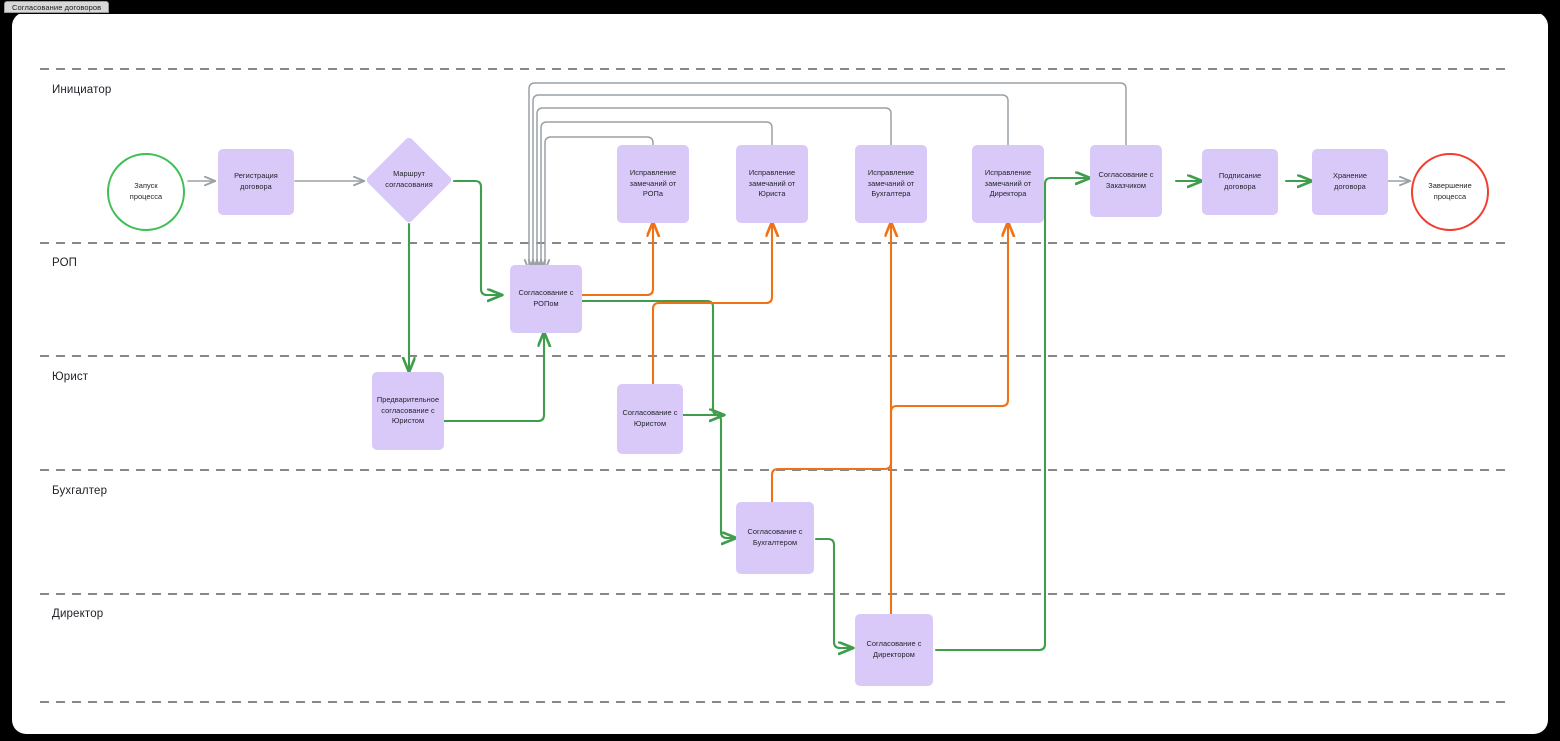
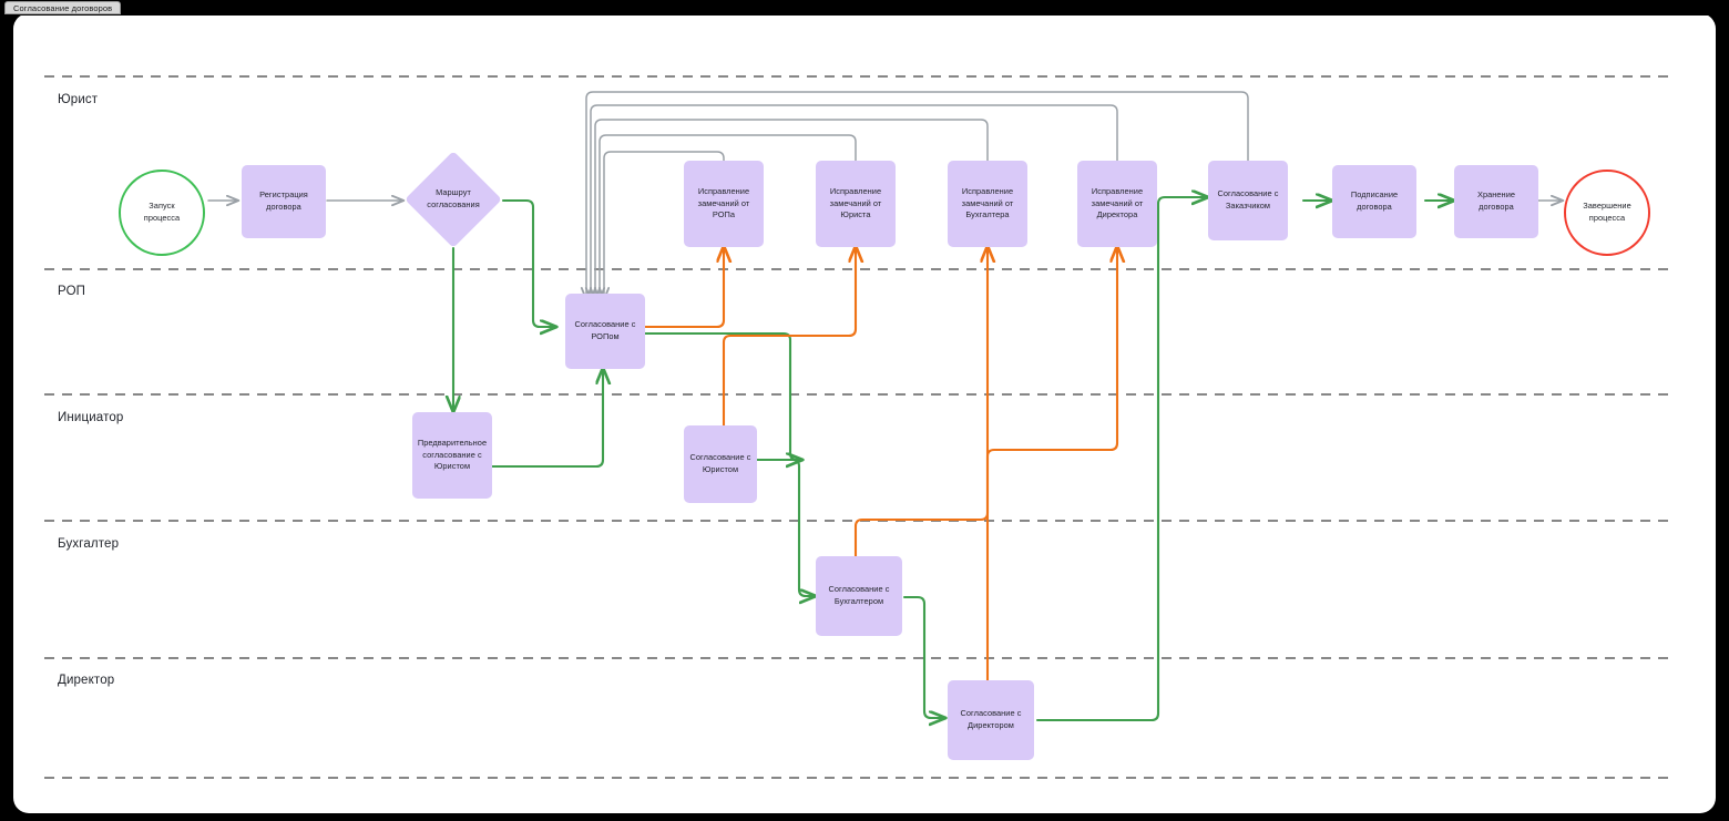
  Согласование договоров
- Инициатор
+ Юрист
  РОП
- Юрист
+ Инициатор
  Бухгалтер
  Директор
  Запуск
  процесса
  Регистрация
  договора
  Маршрут
  согласования
  Исправление
  замечаний от
  РОПа
  Исправление
  замечаний от
  Юриста
  Исправление
  замечаний от
  Бухгалтера
  Исправление
  замечаний от
  Директора
  Согласование с
  Заказчиком
  Подписание
  договора
  Хранение
  договора
  Завершение
  процесса
  Согласование с
  РОПом
  Предварительное
  согласование с
  Юристом
  Согласование с
  Юристом
  Согласование с
  Бухгалтером
  Согласование с
  Директором
